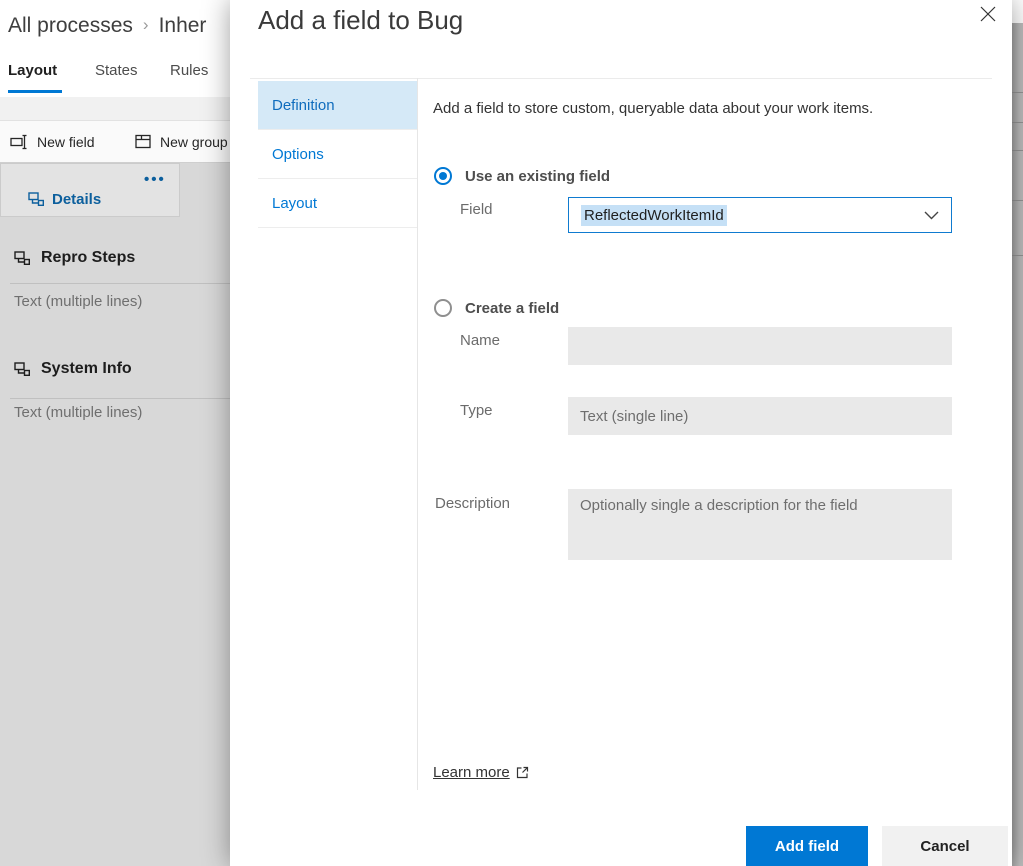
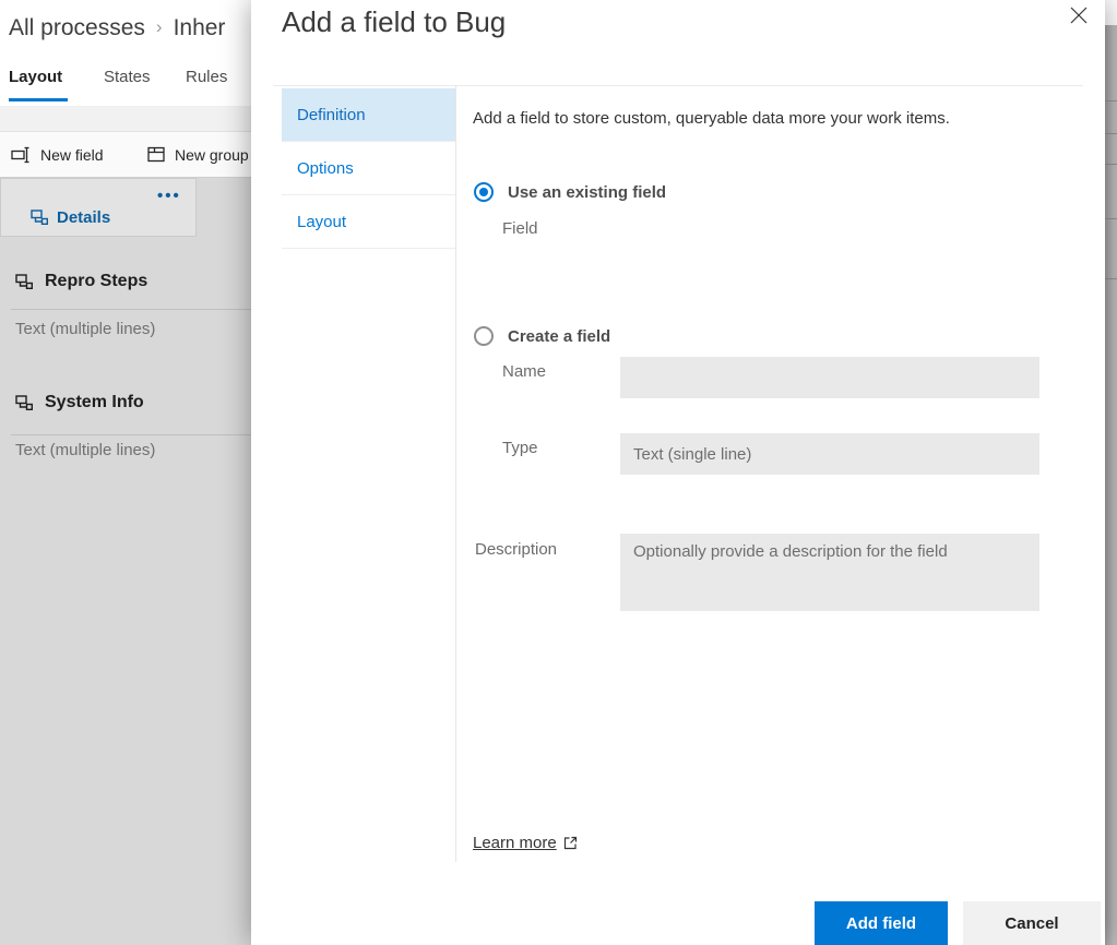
  All processes › Inher
  Layout
  States
  Rules
  New field
  New group
  Details
  •••
  Repro Steps
  Text (multiple lines)
  System Info
  Text (multiple lines)
  Add a field to Bug
  Definition
  Options
  Layout
- Add a field to store custom, queryable data about your work items.
+ Add a field to store custom, queryable data more your work items.
  Use an existing field
  Field
- ReflectedWorkItemId
  Create a field
  Name
  Type
  Text (single line)
  Description
- Optionally single a description for the field
+ Optionally provide a description for the field
  Learn more
  Add field
  Cancel
